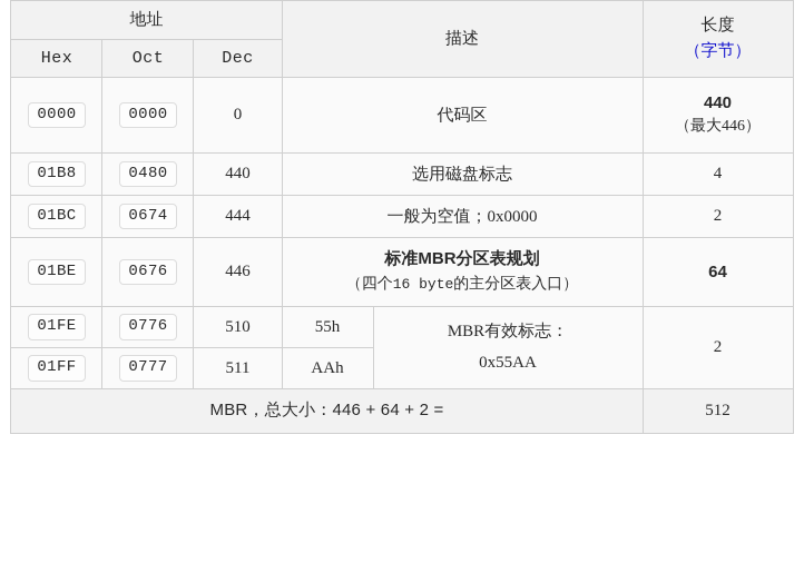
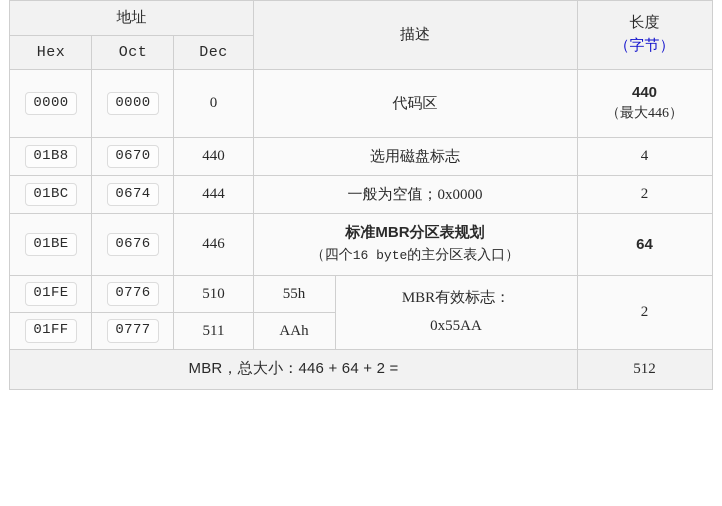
  地址	描述	长度 （字节）
  Hex	Oct	Dec
  0000	0000	0	代码区	440 （最大446）
- 01B8	0480	440	选用磁盘标志	4
+ 01B8	0670	440	选用磁盘标志	4
  01BC	0674	444	一般为空值；0x0000	2
  01BE	0676	446	标准MBR分区表规划 （四个16 byte的主分区表入口）	64
  01FE	0776	510	55h	MBR有效标志： 0x55AA	2
  01FF	0777	511	AAh
  MBR，总大小：446 + 64 + 2 =	512
